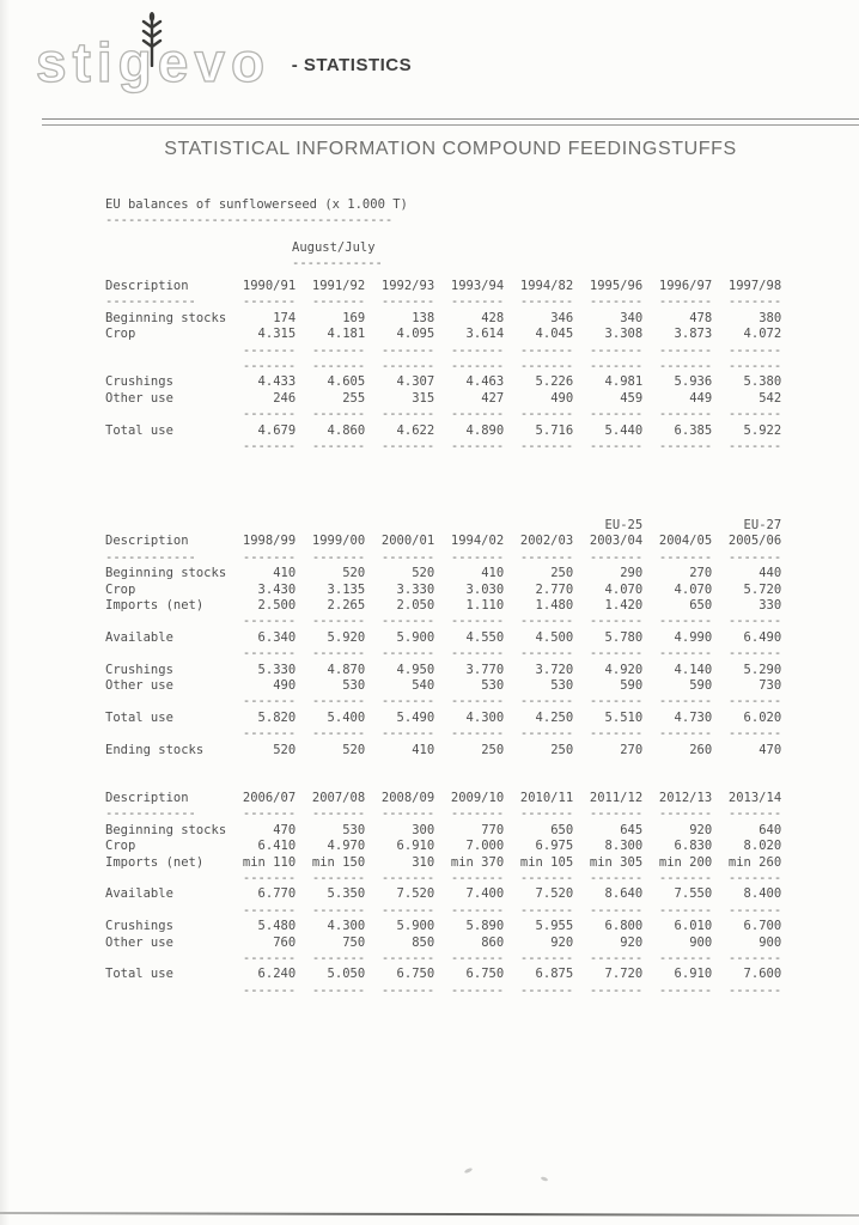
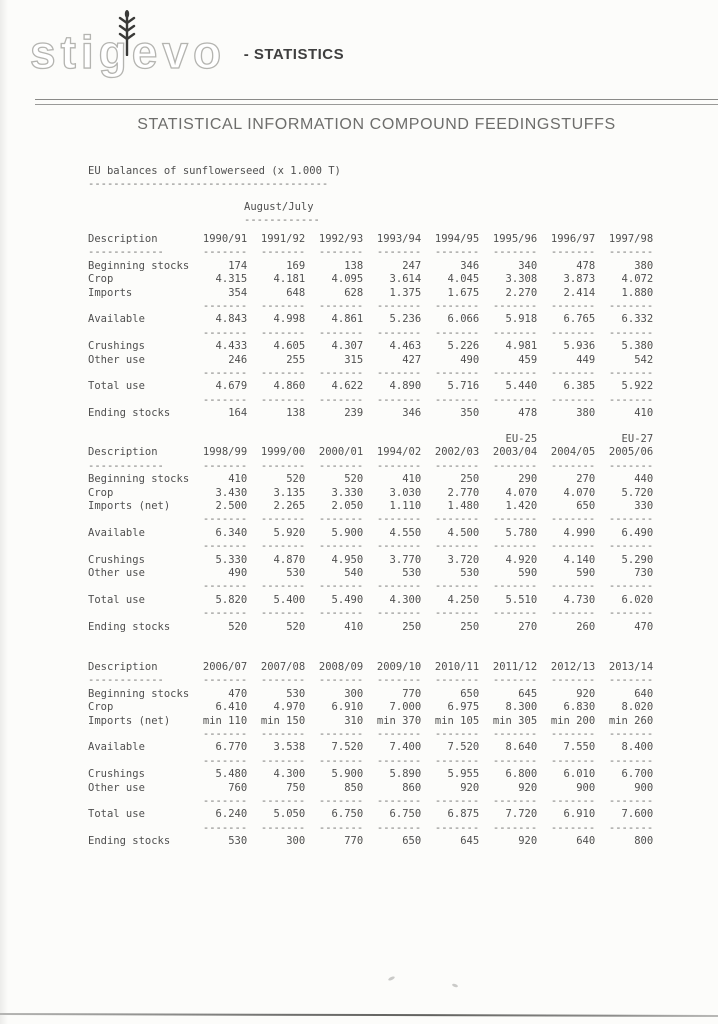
  stigevo - STATISTICS
  STATISTICAL INFORMATION COMPOUND FEEDINGSTUFFS
  EU balances of sunflowerseed (x 1.000 T)
  --------------------------------------
  August/July
  ------------
- Description	1990/91	1991/92	1992/93	1993/94	1994/82	1995/96	1996/97	1997/98
+ Description	1990/91	1991/92	1992/93	1993/94	1994/95	1995/96	1996/97	1997/98
  ------------	-------	-------	-------	-------	-------	-------	-------	-------
- Beginning stocks	174	169	138	428	346	340	478	380
+ Beginning stocks	174	169	138	247	346	340	478	380
  Crop	4.315	4.181	4.095	3.614	4.045	3.308	3.873	4.072
+ Imports	354	648	628	1.375	1.675	2.270	2.414	1.880
  	-------	-------	-------	-------	-------	-------	-------	-------
+ Available	4.843	4.998	4.861	5.236	6.066	5.918	6.765	6.332
  	-------	-------	-------	-------	-------	-------	-------	-------
  Crushings	4.433	4.605	4.307	4.463	5.226	4.981	5.936	5.380
  Other use	246	255	315	427	490	459	449	542
  	-------	-------	-------	-------	-------	-------	-------	-------
  Total use	4.679	4.860	4.622	4.890	5.716	5.440	6.385	5.922
  	-------	-------	-------	-------	-------	-------	-------	-------
+ Ending stocks	164	138	239	346	350	478	380	410
  						EU-25		EU-27
  Description	1998/99	1999/00	2000/01	1994/02	2002/03	2003/04	2004/05	2005/06
  ------------	-------	-------	-------	-------	-------	-------	-------	-------
  Beginning stocks	410	520	520	410	250	290	270	440
  Crop	3.430	3.135	3.330	3.030	2.770	4.070	4.070	5.720
  Imports (net)	2.500	2.265	2.050	1.110	1.480	1.420	650	330
  	-------	-------	-------	-------	-------	-------	-------	-------
  Available	6.340	5.920	5.900	4.550	4.500	5.780	4.990	6.490
  	-------	-------	-------	-------	-------	-------	-------	-------
  Crushings	5.330	4.870	4.950	3.770	3.720	4.920	4.140	5.290
  Other use	490	530	540	530	530	590	590	730
  	-------	-------	-------	-------	-------	-------	-------	-------
  Total use	5.820	5.400	5.490	4.300	4.250	5.510	4.730	6.020
  	-------	-------	-------	-------	-------	-------	-------	-------
  Ending stocks	520	520	410	250	250	270	260	470
  Description	2006/07	2007/08	2008/09	2009/10	2010/11	2011/12	2012/13	2013/14
  ------------	-------	-------	-------	-------	-------	-------	-------	-------
  Beginning stocks	470	530	300	770	650	645	920	640
  Crop	6.410	4.970	6.910	7.000	6.975	8.300	6.830	8.020
  Imports (net)	min 110	min 150	310	min 370	min 105	min 305	min 200	min 260
  	-------	-------	-------	-------	-------	-------	-------	-------
- Available	6.770	5.350	7.520	7.400	7.520	8.640	7.550	8.400
+ Available	6.770	3.538	7.520	7.400	7.520	8.640	7.550	8.400
  	-------	-------	-------	-------	-------	-------	-------	-------
  Crushings	5.480	4.300	5.900	5.890	5.955	6.800	6.010	6.700
  Other use	760	750	850	860	920	920	900	900
  	-------	-------	-------	-------	-------	-------	-------	-------
  Total use	6.240	5.050	6.750	6.750	6.875	7.720	6.910	7.600
  	-------	-------	-------	-------	-------	-------	-------	-------
+ Ending stocks	530	300	770	650	645	920	640	800
